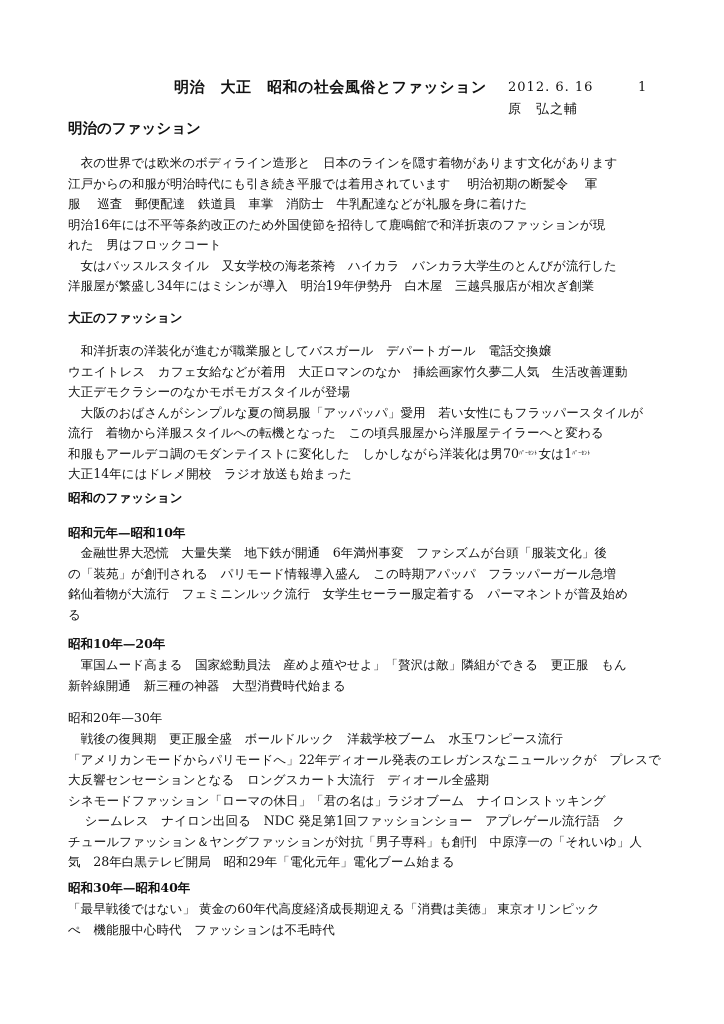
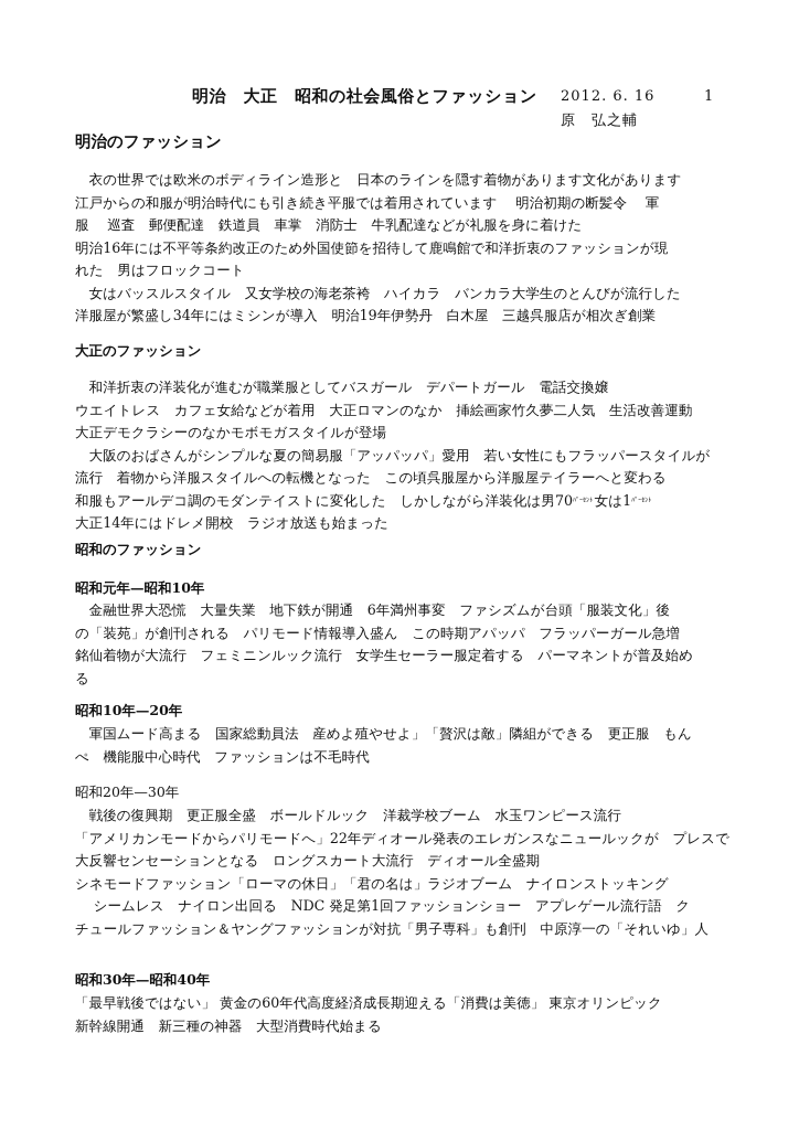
  明治 大正 昭和の社会風俗とファッション
  2012. 6. 16
  1
  原 弘之輔
  明治のファッション
  衣の世界では欧米のボディライン造形と 日本のラインを隠す着物があります文化があります
  江戸からの和服が明治時代にも引き続き平服では着用されています 明治初期の断髪令 軍
  服 巡査 郵便配達 鉄道員 車掌 消防士 牛乳配達などが礼服を身に着けた
  明治16年には不平等条約改正のため外国使節を招待して鹿鳴館で和洋折衷のファッションが現
  れた 男はフロックコート
  女はバッスルスタイル 又女学校の海老茶袴 ハイカラ バンカラ大学生のとんびが流行した
  洋服屋が繁盛し34年にはミシンが導入 明治19年伊勢丹 白木屋 三越呉服店が相次ぎ創業
  大正のファッション
  和洋折衷の洋装化が進むが職業服としてバスガール デパートガール 電話交換嬢
  ウエイトレス カフェ女給などが着用 大正ロマンのなか 挿絵画家竹久夢二人気 生活改善運動
  大正デモクラシーのなかモボモガスタイルが登場
  大阪のおばさんがシンプルな夏の簡易服「アッパッパ」愛用 若い女性にもフラッパースタイルが
  流行 着物から洋服スタイルへの転機となった この頃呉服屋から洋服屋テイラーへと変わる
  和服もアールデコ調のモダンテイストに変化した しかしながら洋装化は男70 女は1
  大正14年にはドレメ開校 ラジオ放送も始まった
  昭和のファッション
  昭和元年—昭和10年
  金融世界大恐慌 大量失業 地下鉄が開通 6年満州事変 ファシズムが台頭「服装文化」後
  の「装苑」が創刊される パリモード情報導入盛ん この時期アパッパ フラッパーガール急増
  銘仙着物が大流行 フェミニンルック流行 女学生セーラー服定着する パーマネントが普及始め
  る
  昭和10年—20年
  軍国ムード高まる 国家総動員法 産めよ殖やせよ」「贅沢は敵」隣組ができる 更正服 もん
- 新幹線開通 新三種の神器 大型消費時代始まる
+ ぺ 機能服中心時代 ファッションは不毛時代
  昭和20年—30年
  戦後の復興期 更正服全盛 ボールドルック 洋裁学校ブーム 水玉ワンピース流行
  「アメリカンモードからパリモードへ」22年ディオール発表のエレガンスなニュールックが プレスで
  大反響センセーションとなる ロングスカート大流行 ディオール全盛期
  シネモードファッション「ローマの休日」「君の名は」ラジオブーム ナイロンストッキング
  シームレス ナイロン出回る NDC 発足第1回ファッションショー アプレゲール流行語 ク
  チュールファッション＆ヤングファッションが対抗「男子専科」も創刊 中原淳一の「それいゆ」人
- 気 28年白黒テレビ開局 昭和29年「電化元年」電化ブーム始まる
  昭和30年—昭和40年
  「最早戦後ではない」 黄金の60年代高度経済成長期迎える「消費は美徳」 東京オリンピック
- ぺ 機能服中心時代 ファッションは不毛時代
+ 新幹線開通 新三種の神器 大型消費時代始まる
